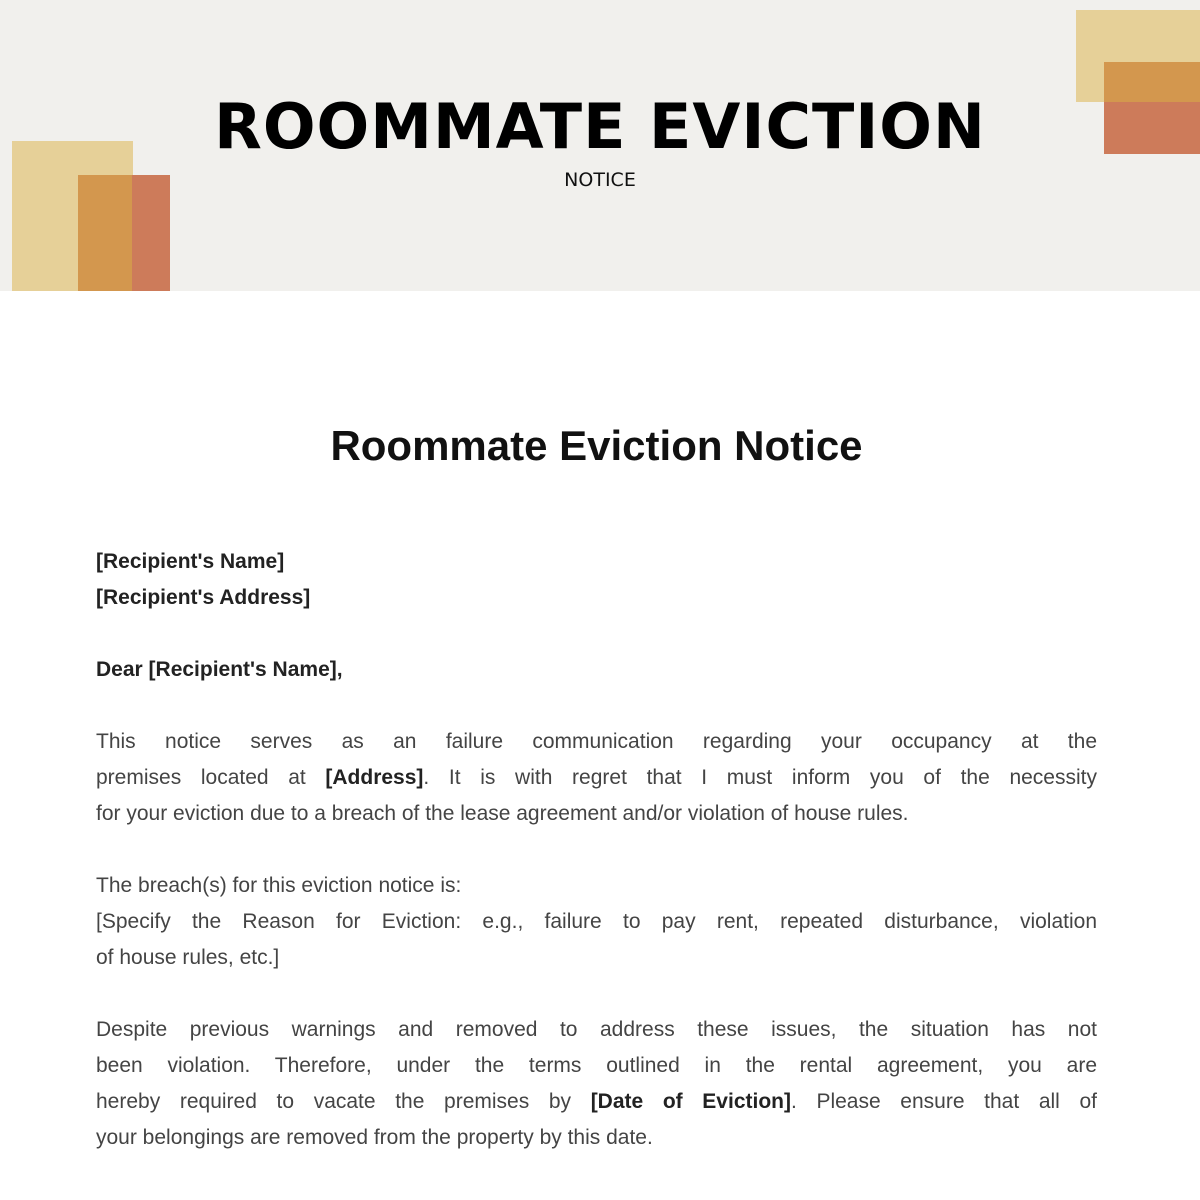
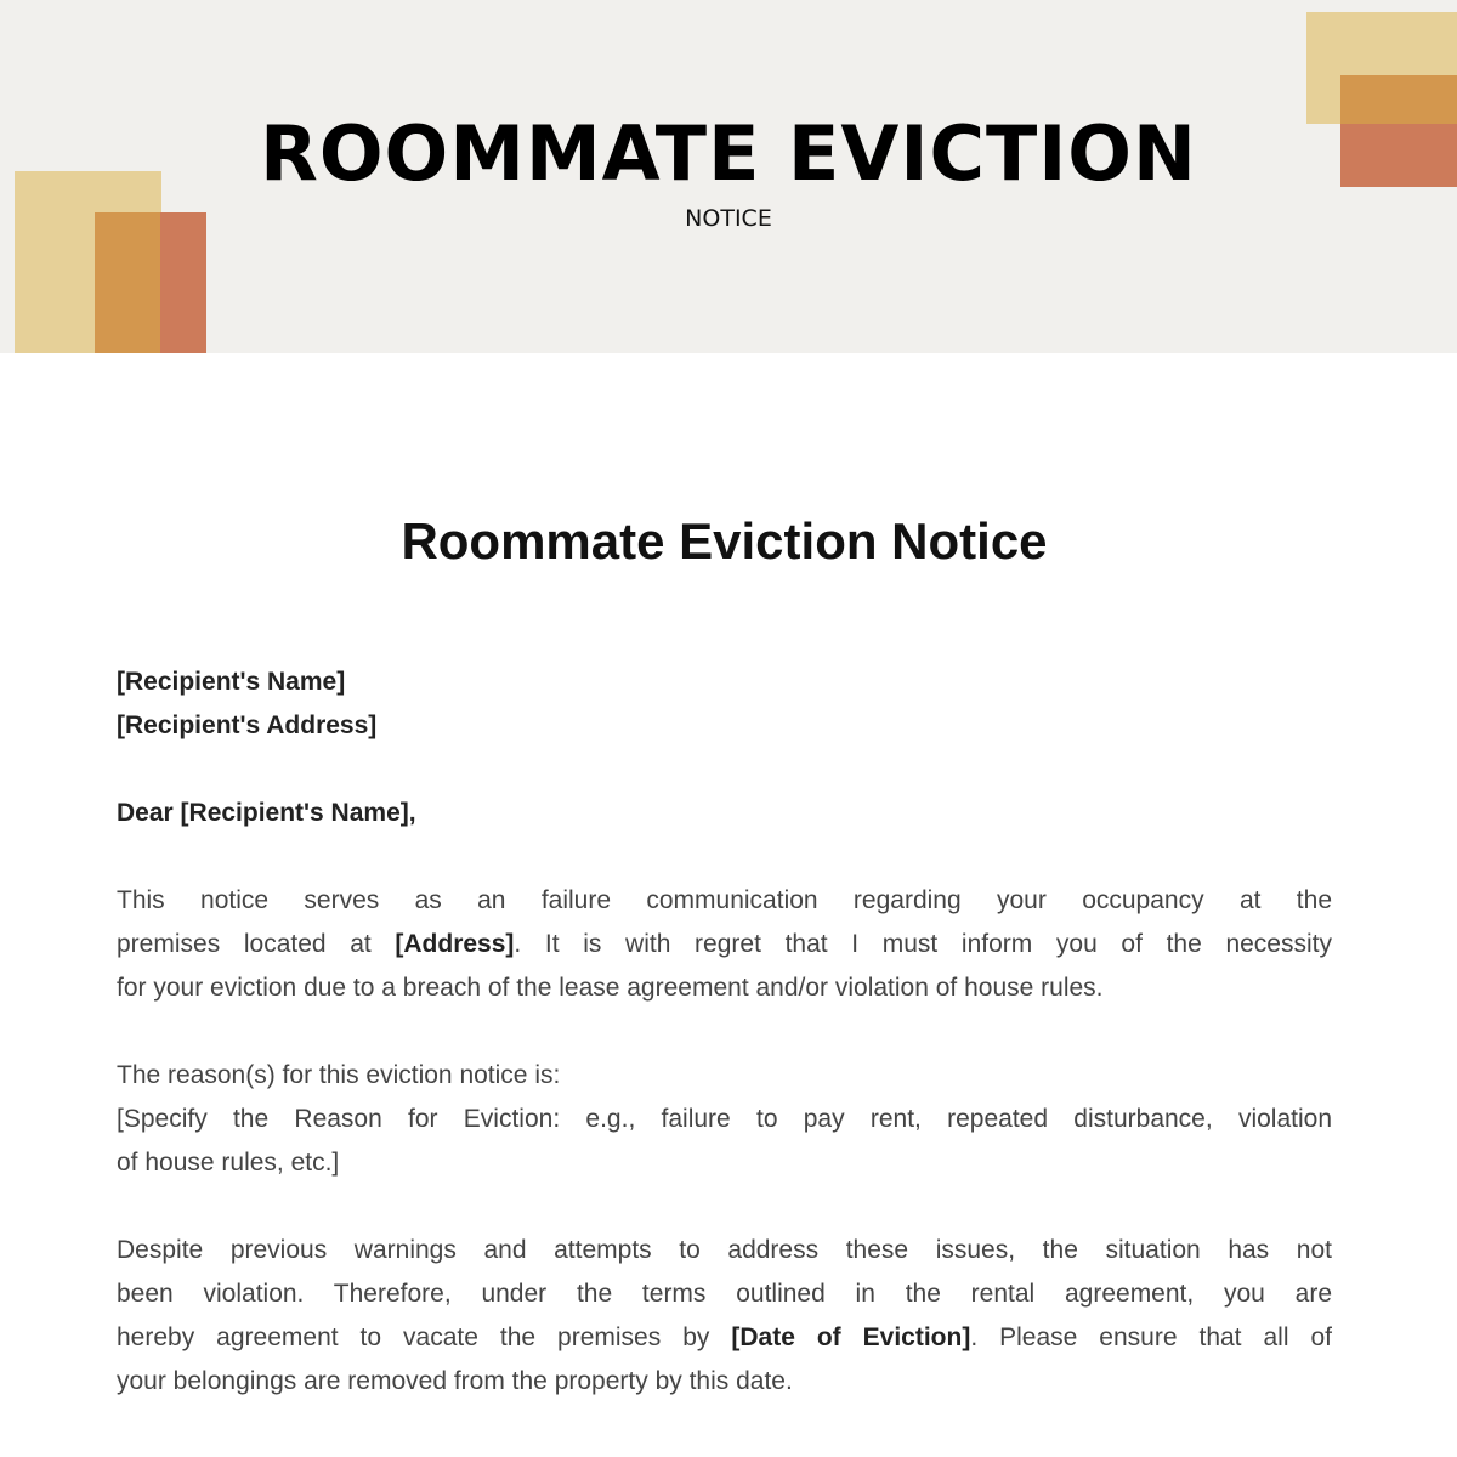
  ROOMMATE EVICTION
  NOTICE
  Roommate Eviction Notice
  [Recipient's Name]
  [Recipient's Address]
  Dear [Recipient's Name],
  This notice serves as an failure communication regarding your occupancy at the
  premises located at [Address]. It is with regret that I must inform you of the necessity
  for your eviction due to a breach of the lease agreement and/or violation of house rules.
- The breach(s) for this eviction notice is:
+ The reason(s) for this eviction notice is:
  [Specify the Reason for Eviction: e.g., failure to pay rent, repeated disturbance, violation
  of house rules, etc.]
- Despite previous warnings and removed to address these issues, the situation has not
+ Despite previous warnings and attempts to address these issues, the situation has not
  been violation. Therefore, under the terms outlined in the rental agreement, you are
- hereby required to vacate the premises by [Date of Eviction]. Please ensure that all of
+ hereby agreement to vacate the premises by [Date of Eviction]. Please ensure that all of
  your belongings are removed from the property by this date.
